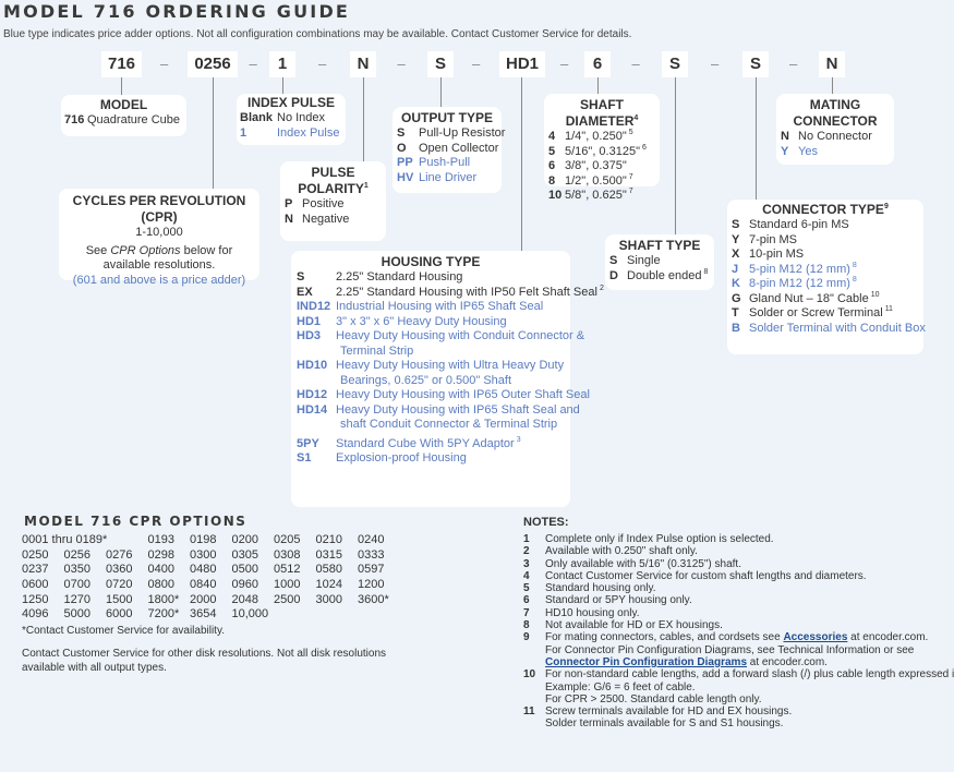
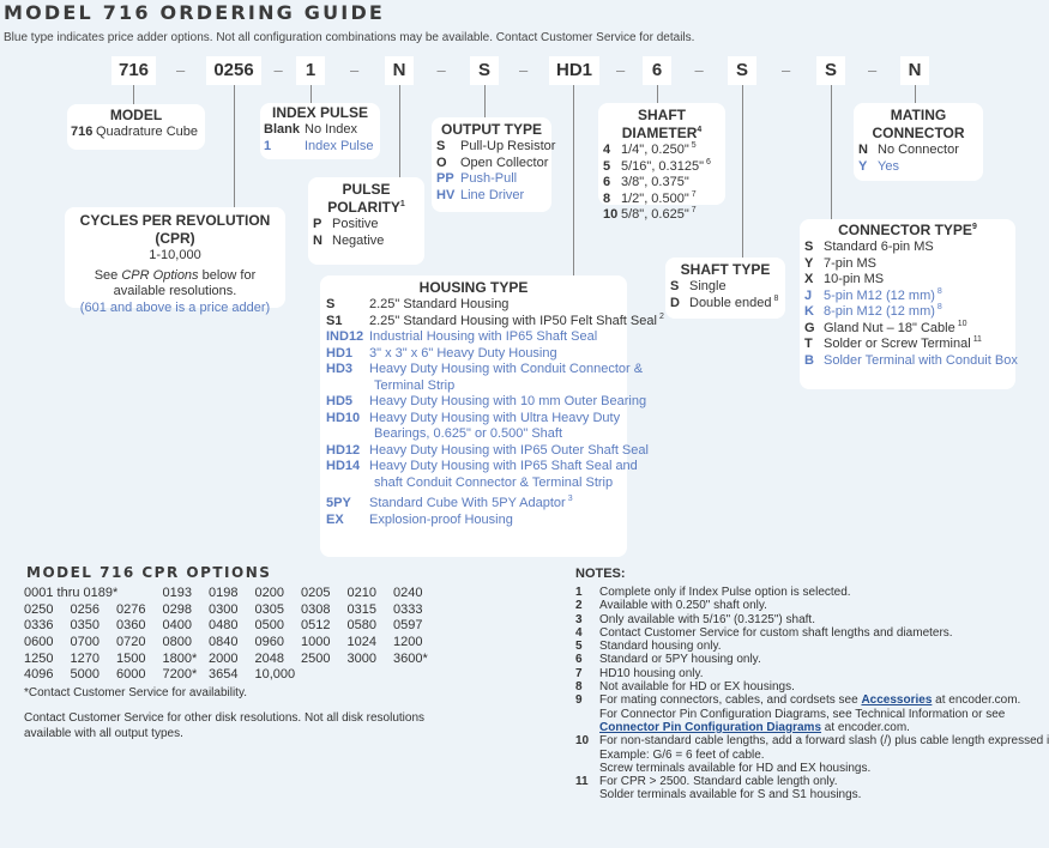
  MODEL 716 ORDERING GUIDE
  Blue type indicates price adder options. Not all configuration combinations may be available. Contact Customer Service for details.
  716
  –
  0256
  –
  1
  –
  N
  –
  S
  –
  HD1
  –
  6
  –
  S
  –
  S
  –
  N
  MODEL
  716
  Quadrature Cube
  CYCLES PER REVOLUTION (CPR)
  1-10,000
  See CPR Options below for available resolutions.
  (601 and above is a price adder)
  INDEX PULSE
  Blank
  No Index
  1
  Index Pulse
  PULSE
  POLARITY
  P
  Positive
  N
  Negative
  OUTPUT TYPE
  S
  Pull-Up Resistor
  O
  Open Collector
  PP
  Push-Pull
  HV
  Line Driver
  SHAFT
  DIAMETER
  4
  1/4", 0.250"
  5
  5/16", 0.3125"
  6
  3/8", 0.375"
  8
  1/2", 0.500"
  10
  5/8", 0.625"
  MATING
  CONNECTOR
  N
  No Connector
  Y
  Yes
  HOUSING TYPE
  S
  2.25" Standard Housing
- EX
+ S1
  2.25" Standard Housing with IP50 Felt Shaft Seal
  IND12
  Industrial Housing with IP65 Shaft Seal
  HD1
  3" x 3" x 6" Heavy Duty Housing
  HD3
  Heavy Duty Housing with Conduit Connector &
  Terminal Strip
+ HD5
+ Heavy Duty Housing with 10 mm Outer Bearing
  HD10
  Heavy Duty Housing with Ultra Heavy Duty
  Bearings, 0.625" or 0.500" Shaft
  HD12
  Heavy Duty Housing with IP65 Outer Shaft Seal
  HD14
  Heavy Duty Housing with IP65 Shaft Seal and
  shaft Conduit Connector & Terminal Strip
  5PY
  Standard Cube With 5PY Adaptor
- S1
+ EX
  Explosion-proof Housing
  SHAFT TYPE
  S
  Single
  D
  Double ended
  CONNECTOR TYPE
  S
  Standard 6-pin MS
  Y
  7-pin MS
  X
  10-pin MS
  J
  5-pin M12 (12 mm)
  K
  8-pin M12 (12 mm)
  G
  Gland Nut – 18" Cable
  T
  Solder or Screw Terminal
  B
  Solder Terminal with Conduit Box
  MODEL 716 CPR OPTIONS
  0001 thru 0189*
  0193
  0198
  0200
  0205
  0210
  0240
  0250
  0256
  0276
  0298
  0300
  0305
  0308
  0315
  0333
- 0237
+ 0336
  0350
  0360
  0400
  0480
  0500
  0512
  0580
  0597
  0600
  0700
  0720
  0800
  0840
  0960
  1000
  1024
  1200
  1250
  1270
  1500
  1800*
  2000
  2048
  2500
  3000
  3600*
  4096
  5000
  6000
  7200*
  3654
  10,000
  *Contact Customer Service for availability.
  Contact Customer Service for other disk resolutions. Not all disk resolutions
  available with all output types.
  NOTES:
  1
  Complete only if Index Pulse option is selected.
  2
  Available with 0.250" shaft only.
  3
  Only available with 5/16" (0.3125") shaft.
  4
  Contact Customer Service for custom shaft lengths and diameters.
  5
  Standard housing only.
  6
  Standard or 5PY housing only.
  7
  HD10 housing only.
  8
  Not available for HD or EX housings.
  9
  For mating connectors, cables, and cordsets see Accessories at encoder.com.
  For Connector Pin Configuration Diagrams, see Technical Information or see
  Connector Pin Configuration Diagrams at encoder.com.
  10
  For non-standard cable lengths, add a forward slash (/) plus cable length expressed i
  Example: G/6 = 6 feet of cable.
- For CPR > 2500. Standard cable length only.
+ Screw terminals available for HD and EX housings.
  11
- Screw terminals available for HD and EX housings.
+ For CPR > 2500. Standard cable length only.
  Solder terminals available for S and S1 housings.
